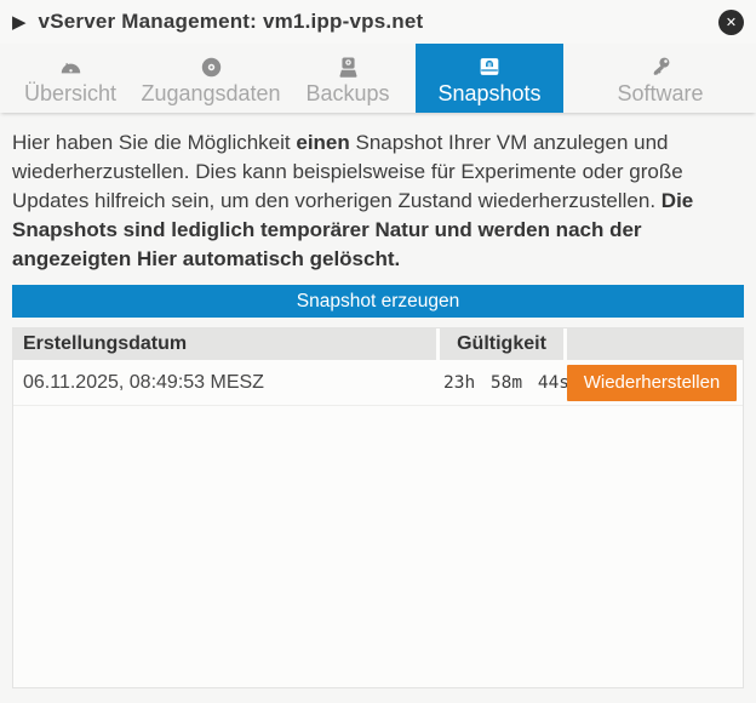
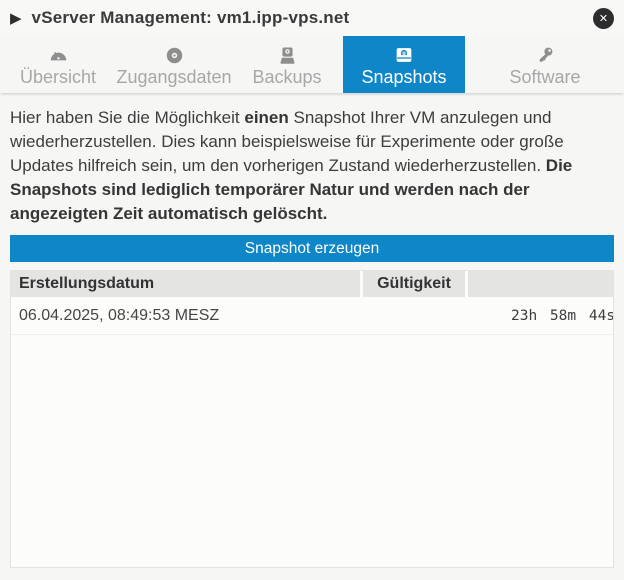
  ▶
  vServer Management: vm1.ipp-vps.net
  ✕
  Übersicht
  Zugangsdaten
  Backups
  Snapshots
  Software
- Hier haben Sie die Möglichkeit einen Snapshot Ihrer VM anzulegen und wiederherzustellen. Dies kann beispielsweise für Experimente oder große Updates hilfreich sein, um den vorherigen Zustand wiederherzustellen. Die Snapshots sind lediglich temporärer Natur und werden nach der angezeigten Hier automatisch gelöscht.
+ Hier haben Sie die Möglichkeit einen Snapshot Ihrer VM anzulegen und wiederherzustellen. Dies kann beispielsweise für Experimente oder große Updates hilfreich sein, um den vorherigen Zustand wiederherzustellen. Die Snapshots sind lediglich temporärer Natur und werden nach der angezeigten Zeit automatisch gelöscht.
  Snapshot erzeugen
  Erstellungsdatum
  Gültigkeit
- 06.11.2025, 08:49:53 MESZ
+ 06.04.2025, 08:49:53 MESZ
  23h 58m 44s
- Wiederherstellen
